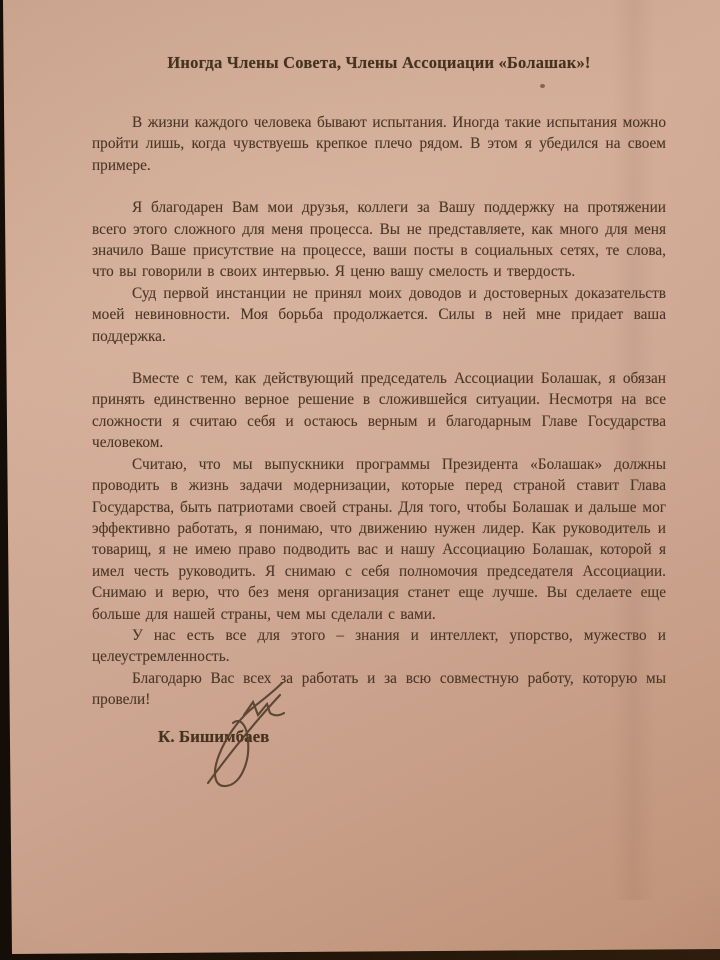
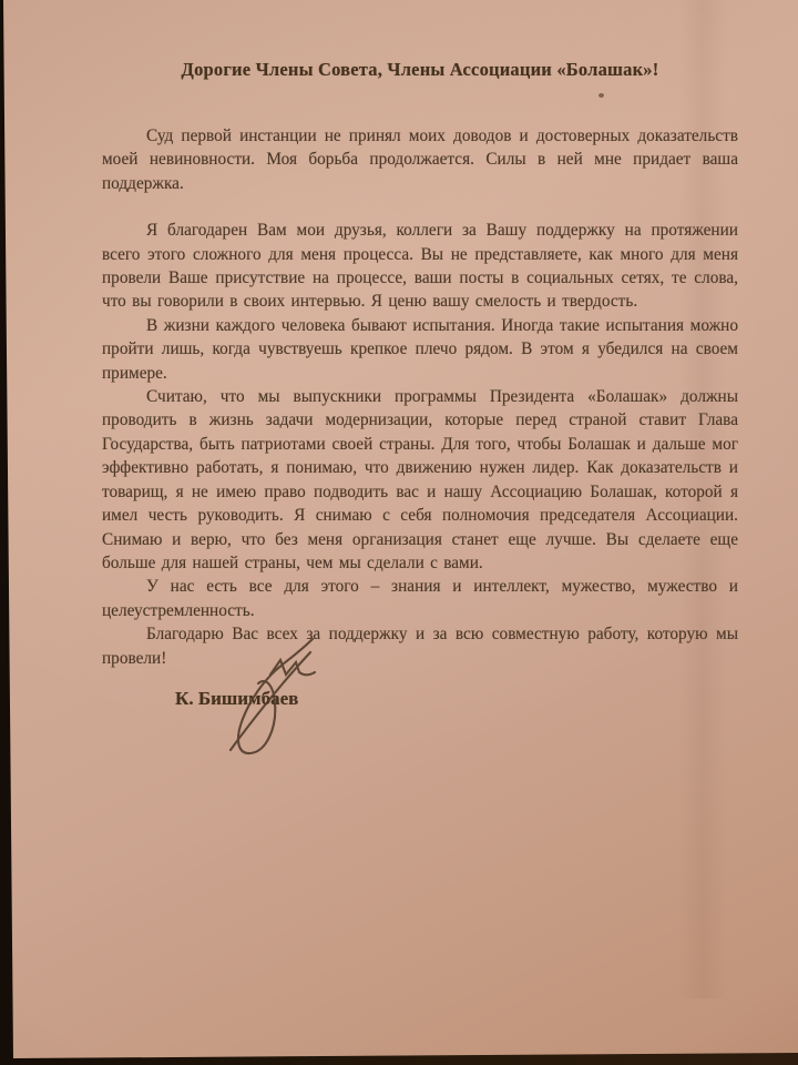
- Иногда Члены Совета, Члены Ассоциации «Болашак»!
+ Дорогие Члены Совета, Члены Ассоциации «Болашак»!
- В жизни каждого человека бывают испытания. Иногда такие испытания можно пройти лишь, когда чувствуешь крепкое плечо рядом. В этом я убедился на своем примере.
+ Суд первой инстанции не принял моих доводов и достоверных доказательств моей невиновности. Моя борьба продолжается. Силы в ней мне придает ваша поддержка.
- Я благодарен Вам мои друзья, коллеги за Вашу поддержку на протяжении всего этого сложного для меня процесса. Вы не представляете, как много для меня значило Ваше присутствие на процессе, ваши посты в социальных сетях, те слова, что вы говорили в своих интервью. Я ценю вашу смелость и твердость.
+ Я благодарен Вам мои друзья, коллеги за Вашу поддержку на протяжении всего этого сложного для меня процесса. Вы не представляете, как много для меня провели Ваше присутствие на процессе, ваши посты в социальных сетях, те слова, что вы говорили в своих интервью. Я ценю вашу смелость и твердость.
- Суд первой инстанции не принял моих доводов и достоверных доказательств моей невиновности. Моя борьба продолжается. Силы в ней мне придает ваша поддержка.
+ В жизни каждого человека бывают испытания. Иногда такие испытания можно пройти лишь, когда чувствуешь крепкое плечо рядом. В этом я убедился на своем примере.
- Вместе с тем, как действующий председатель Ассоциации Болашак, я обязан принять единственно верное решение в сложившейся ситуации. Несмотря на все сложности я считаю себя и остаюсь верным и благодарным Главе Государства человеком.
- Считаю, что мы выпускники программы Президента «Болашак» должны проводить в жизнь задачи модернизации, которые перед страной ставит Глава Государства, быть патриотами своей страны. Для того, чтобы Болашак и дальше мог эффективно работать, я понимаю, что движению нужен лидер. Как руководитель и товарищ, я не имею право подводить вас и нашу Ассоциацию Болашак, которой я имел честь руководить. Я снимаю с себя полномочия председателя Ассоциации. Снимаю и верю, что без меня организация станет еще лучше. Вы сделаете еще больше для нашей страны, чем мы сделали с вами.
+ Считаю, что мы выпускники программы Президента «Болашак» должны проводить в жизнь задачи модернизации, которые перед страной ставит Глава Государства, быть патриотами своей страны. Для того, чтобы Болашак и дальше мог эффективно работать, я понимаю, что движению нужен лидер. Как доказательств и товарищ, я не имею право подводить вас и нашу Ассоциацию Болашак, которой я имел честь руководить. Я снимаю с себя полномочия председателя Ассоциации. Снимаю и верю, что без меня организация станет еще лучше. Вы сделаете еще больше для нашей страны, чем мы сделали с вами.
- У нас есть все для этого – знания и интеллект, упорство, мужество и целеустремленность.
+ У нас есть все для этого – знания и интеллект, мужество, мужество и целеустремленность.
- Благодарю Вас всех за работать и за всю совместную работу, которую мы провели!
+ Благодарю Вас всех за поддержку и за всю совместную работу, которую мы провели!
  К. Бишимбаев
